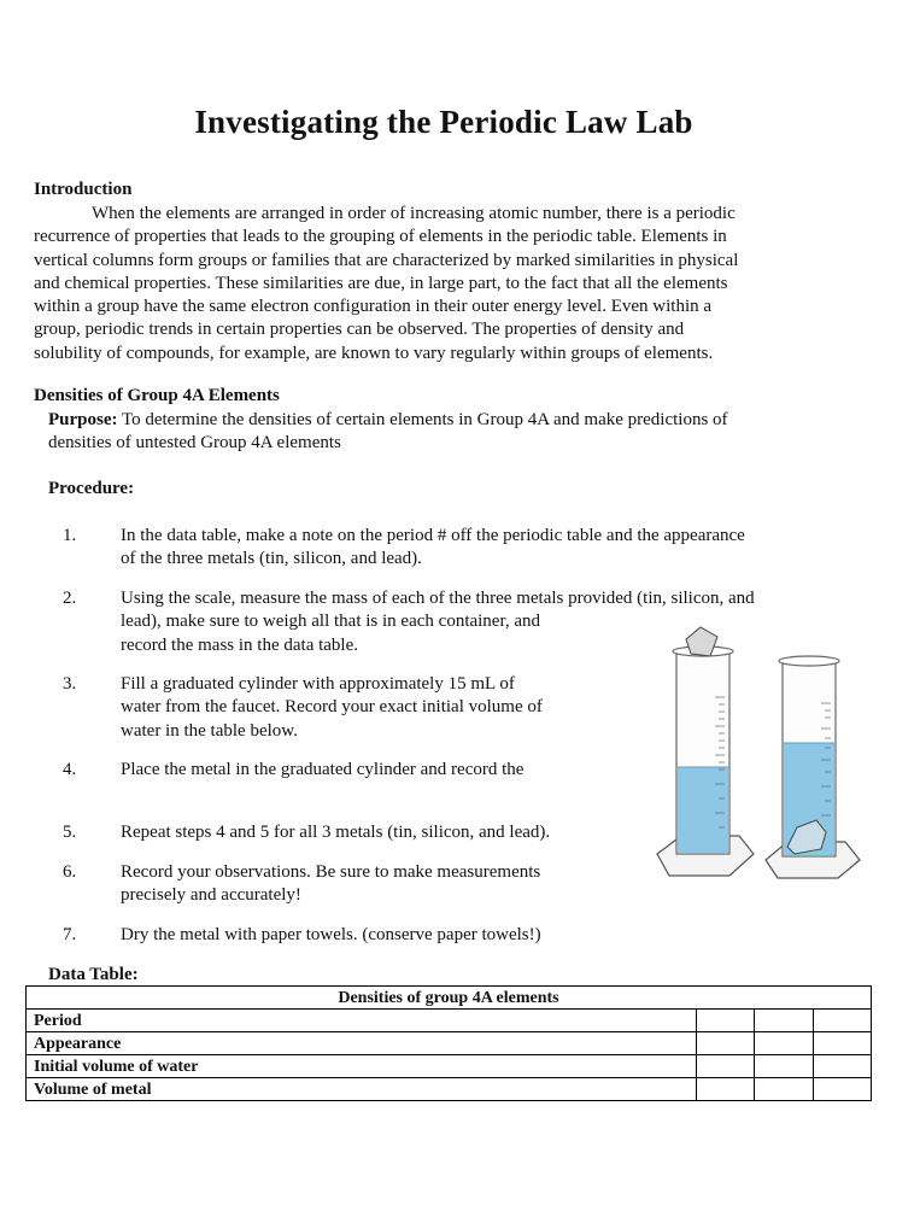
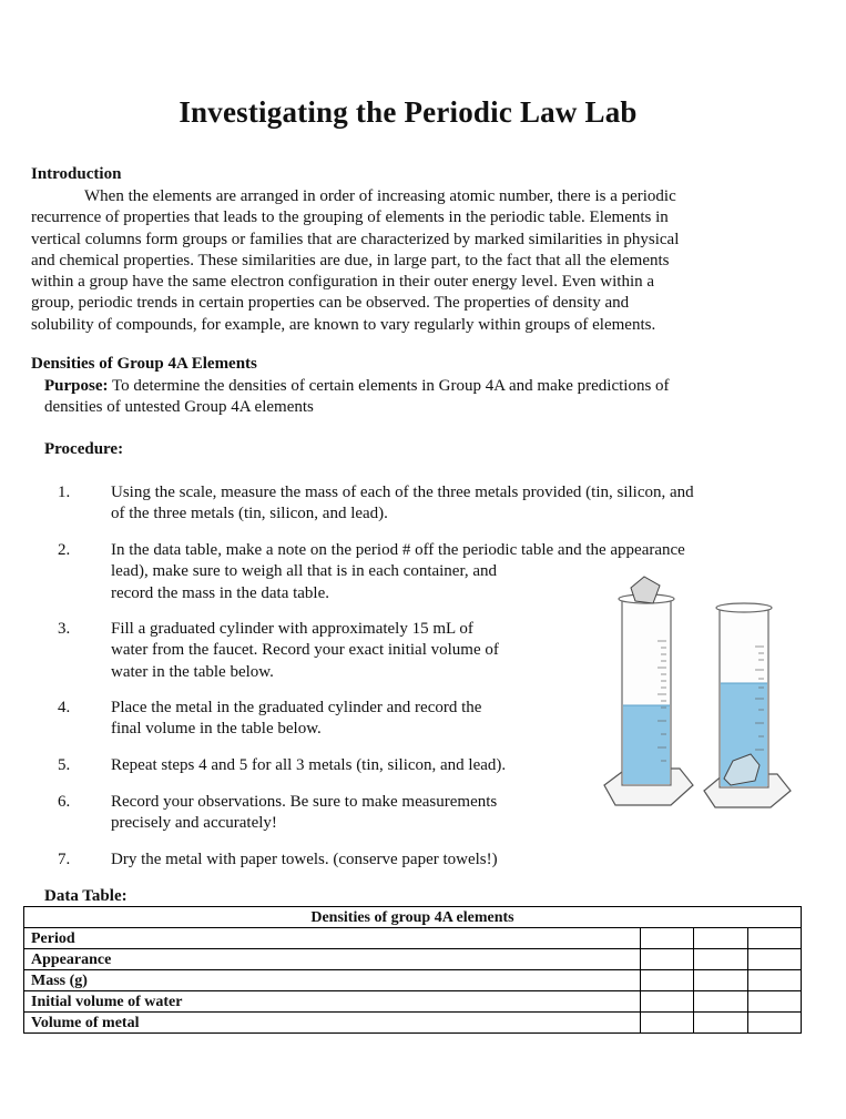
  Investigating the Periodic Law Lab
  Introduction
  When the elements are arranged in order of increasing atomic number, there is a periodic
  recurrence of properties that leads to the grouping of elements in the periodic table. Elements in
  vertical columns form groups or families that are characterized by marked similarities in physical
  and chemical properties. These similarities are due, in large part, to the fact that all the elements
  within a group have the same electron configuration in their outer energy level. Even within a
  group, periodic trends in certain properties can be observed. The properties of density and
  solubility of compounds, for example, are known to vary regularly within groups of elements.
  Densities of Group 4A Elements
  Purpose: To determine the densities of certain elements in Group 4A and make predictions of
  densities of untested Group 4A elements
  Procedure:
  1.
- In the data table, make a note on the period # off the periodic table and the appearance
+ Using the scale, measure the mass of each of the three metals provided (tin, silicon, and
  of the three metals (tin, silicon, and lead).
  2.
- Using the scale, measure the mass of each of the three metals provided (tin, silicon, and
+ In the data table, make a note on the period # off the periodic table and the appearance
  lead), make sure to weigh all that is in each container, and
  record the mass in the data table.
  3.
  Fill a graduated cylinder with approximately 15 mL of
  water from the faucet. Record your exact initial volume of
  water in the table below.
  4.
  Place the metal in the graduated cylinder and record the
+ final volume in the table below.
  5.
  Repeat steps 4 and 5 for all 3 metals (tin, silicon, and lead).
  6.
  Record your observations. Be sure to make measurements
  precisely and accurately!
  7.
  Dry the metal with paper towels. (conserve paper towels!)
  Data Table:
  Densities of group 4A elements
  Period
  Appearance
+ Mass (g)
  Initial volume of water
  Volume of metal
